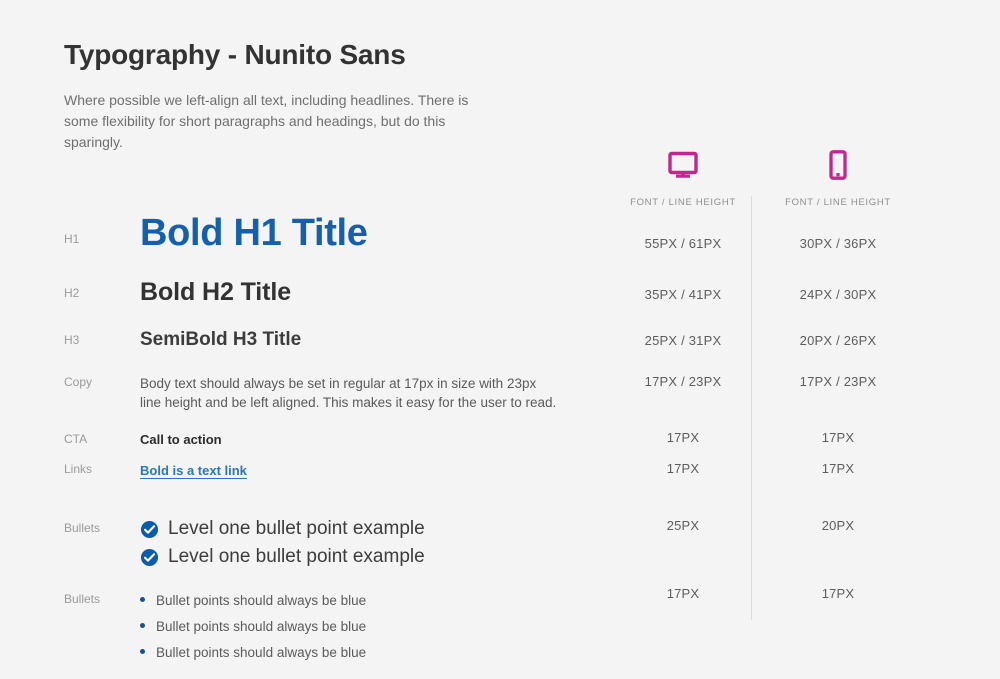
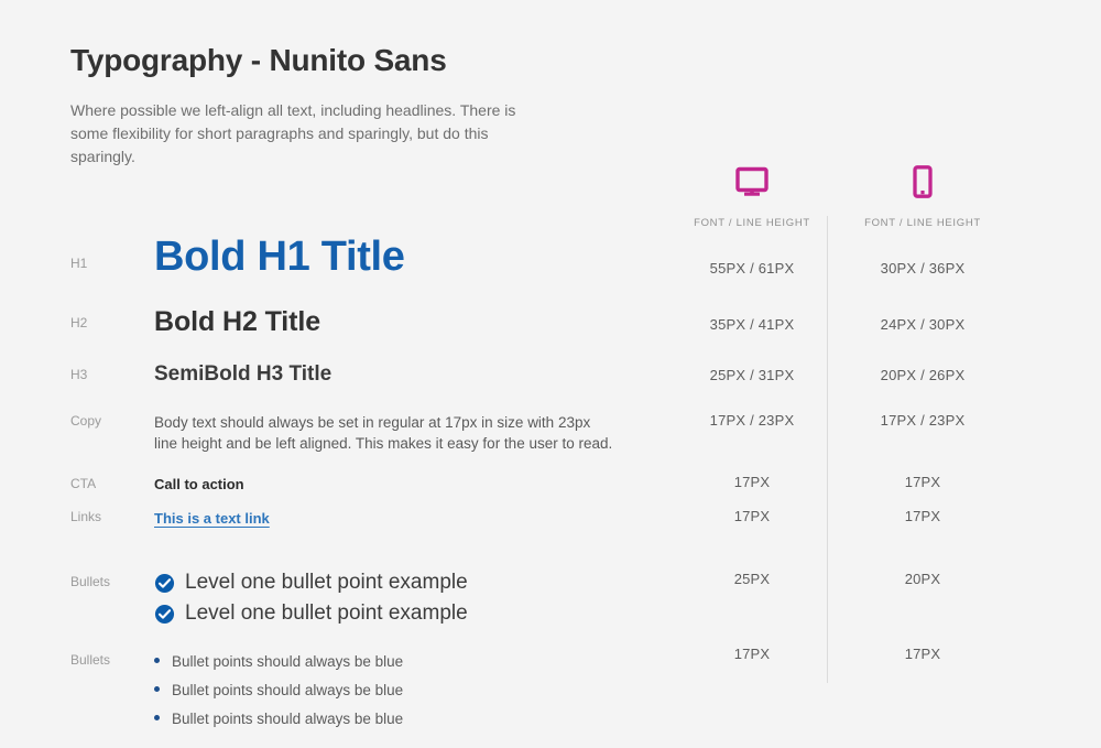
  Typography - Nunito Sans
- Where possible we left-align all text, including headlines. There is some flexibility for short paragraphs and headings, but do this sparingly.
+ Where possible we left-align all text, including headlines. There is some flexibility for short paragraphs and sparingly, but do this sparingly.
  FONT / LINE HEIGHT
  FONT / LINE HEIGHT
  H1
  Bold H1 Title
  55PX / 61PX
  30PX / 36PX
  H2
  Bold H2 Title
  35PX / 41PX
  24PX / 30PX
  H3
  SemiBold H3 Title
  25PX / 31PX
  20PX / 26PX
  Copy
  Body text should always be set in regular at 17px in size with 23px line height and be left aligned. This makes it easy for the user to read.
  17PX / 23PX
  17PX / 23PX
  CTA
  Call to action
  17PX
  17PX
  Links
- Bold is a text link
+ This is a text link
  17PX
  17PX
  Bullets
  Level one bullet point example
  Level one bullet point example
  25PX
  20PX
  Bullets
  Bullet points should always be blue
  Bullet points should always be blue
  Bullet points should always be blue
  17PX
  17PX
